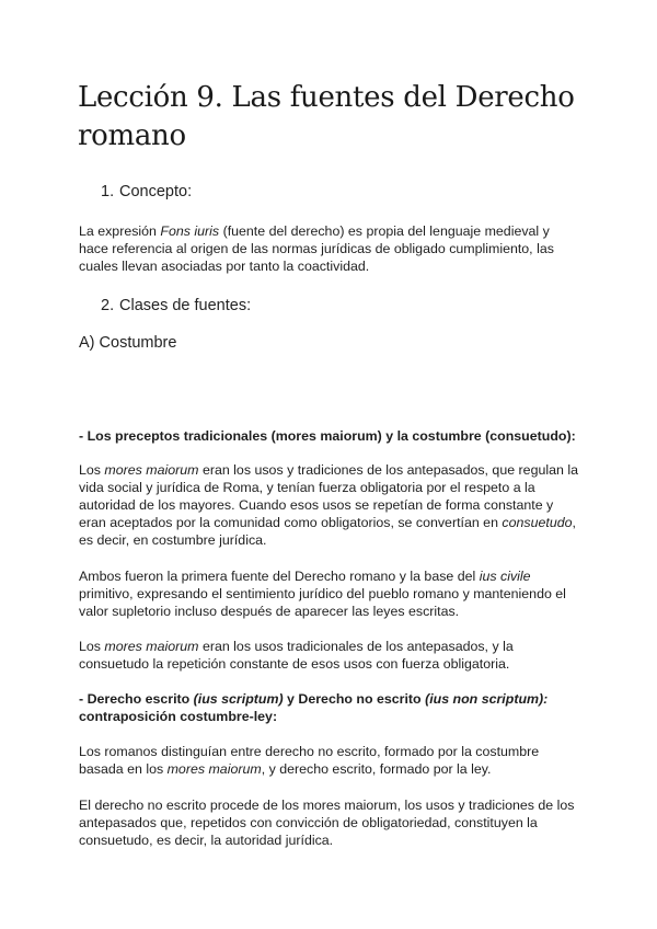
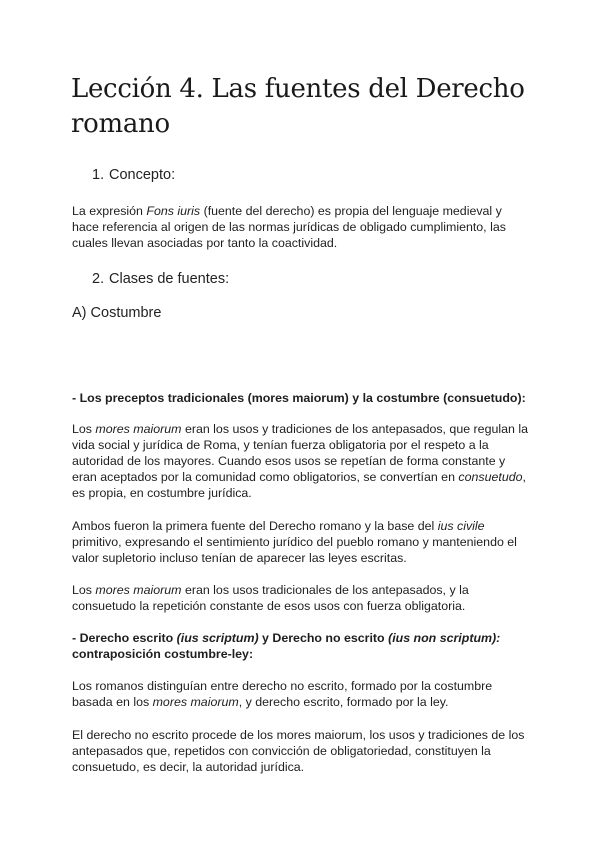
- Lección 9. Las fuentes del Derecho romano
+ Lección 4. Las fuentes del Derecho romano
  1. Concepto:
  La expresión Fons iuris (fuente del derecho) es propia del lenguaje medieval y hace referencia al origen de las normas jurídicas de obligado cumplimiento, las cuales llevan asociadas por tanto la coactividad.
  2. Clases de fuentes:
  A) Costumbre
  - Los preceptos tradicionales (mores maiorum) y la costumbre (consuetudo):
- Los mores maiorum eran los usos y tradiciones de los antepasados, que regulan la vida social y jurídica de Roma, y tenían fuerza obligatoria por el respeto a la autoridad de los mayores. Cuando esos usos se repetían de forma constante y eran aceptados por la comunidad como obligatorios, se convertían en consuetudo, es decir, en costumbre jurídica.
+ Los mores maiorum eran los usos y tradiciones de los antepasados, que regulan la vida social y jurídica de Roma, y tenían fuerza obligatoria por el respeto a la autoridad de los mayores. Cuando esos usos se repetían de forma constante y eran aceptados por la comunidad como obligatorios, se convertían en consuetudo, es propia, en costumbre jurídica.
- Ambos fueron la primera fuente del Derecho romano y la base del ius civile primitivo, expresando el sentimiento jurídico del pueblo romano y manteniendo el valor supletorio incluso después de aparecer las leyes escritas.
+ Ambos fueron la primera fuente del Derecho romano y la base del ius civile primitivo, expresando el sentimiento jurídico del pueblo romano y manteniendo el valor supletorio incluso tenían de aparecer las leyes escritas.
  Los mores maiorum eran los usos tradicionales de los antepasados, y la consuetudo la repetición constante de esos usos con fuerza obligatoria.
  - Derecho escrito (ius scriptum) y Derecho no escrito (ius non scriptum): contraposición costumbre-ley:
  Los romanos distinguían entre derecho no escrito, formado por la costumbre basada en los mores maiorum, y derecho escrito, formado por la ley.
  El derecho no escrito procede de los mores maiorum, los usos y tradiciones de los antepasados que, repetidos con convicción de obligatoriedad, constituyen la consuetudo, es decir, la autoridad jurídica.
